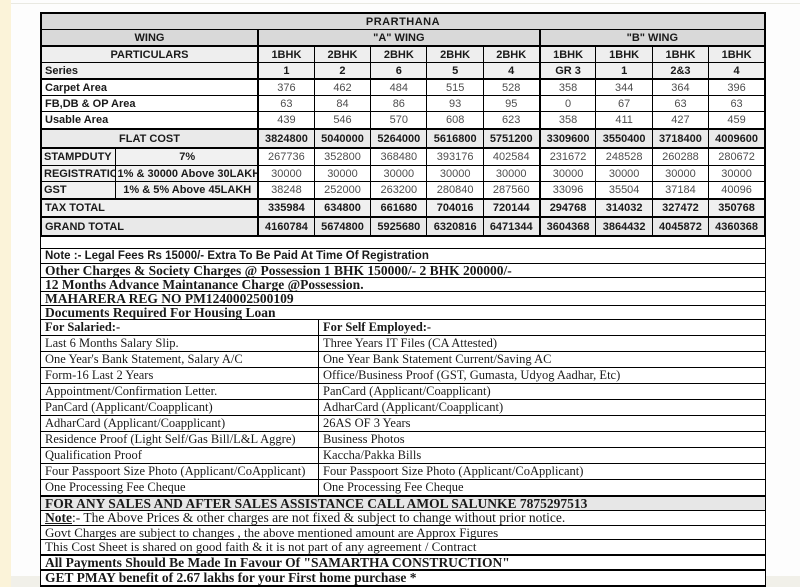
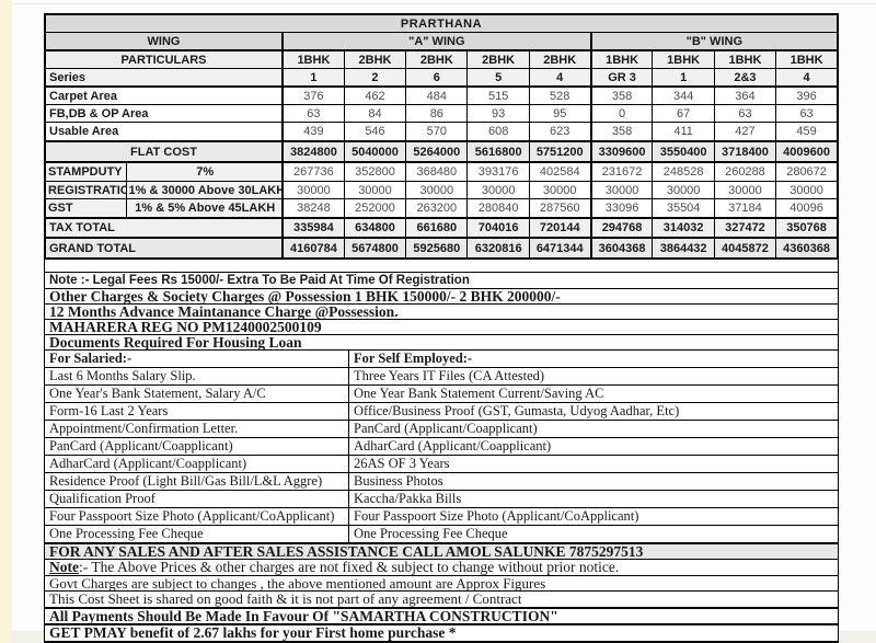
  PRARTHANA
  WING	"A" WING	"B" WING
  PARTICULARS	1BHK	2BHK	2BHK	2BHK	2BHK	1BHK	1BHK	1BHK	1BHK
  Series	1	2	6	5	4	GR 3	1	2&3	4
  Carpet Area	376	462	484	515	528	358	344	364	396
  FB,DB & OP Area	63	84	86	93	95	0	67	63	63
  Usable Area	439	546	570	608	623	358	411	427	459
  FLAT COST	3824800	5040000	5264000	5616800	5751200	3309600	3550400	3718400	4009600
  STAMPDUTY	7%	267736	352800	368480	393176	402584	231672	248528	260288	280672
  REGISTRATIO	1% & 30000 Above 30LAKH	30000	30000	30000	30000	30000	30000	30000	30000	30000
  GST	1% & 5% Above 45LAKH	38248	252000	263200	280840	287560	33096	35504	37184	40096
  TAX TOTAL	335984	634800	661680	704016	720144	294768	314032	327472	350768
  GRAND TOTAL	4160784	5674800	5925680	6320816	6471344	3604368	3864432	4045872	4360368
  Note :- Legal Fees Rs 15000/- Extra To Be Paid At Time Of Registration
  Other Charges & Society Charges @ Possession 1 BHK 150000/- 2 BHK 200000/-
  12 Months Advance Maintanance Charge @Possession.
  MAHARERA REG NO PM1240002500109
  Documents Required For Housing Loan
  For Salaried:-	For Self Employed:-
  Last 6 Months Salary Slip.	Three Years IT Files (CA Attested)
  One Year's Bank Statement, Salary A/C	One Year Bank Statement Current/Saving AC
  Form-16 Last 2 Years	Office/Business Proof (GST, Gumasta, Udyog Aadhar, Etc)
  Appointment/Confirmation Letter.	PanCard (Applicant/Coapplicant)
  PanCard (Applicant/Coapplicant)	AdharCard (Applicant/Coapplicant)
  AdharCard (Applicant/Coapplicant)	26AS OF 3 Years
- Residence Proof (Light Self/Gas Bill/L&L Aggre)	Business Photos
+ Residence Proof (Light Bill/Gas Bill/L&L Aggre)	Business Photos
  Qualification Proof	Kaccha/Pakka Bills
  Four Passpoort Size Photo (Applicant/CoApplicant)	Four Passpoort Size Photo (Applicant/CoApplicant)
  One Processing Fee Cheque	One Processing Fee Cheque
  FOR ANY SALES AND AFTER SALES ASSISTANCE CALL AMOL SALUNKE 7875297513
  Note
  :- The Above Prices & other charges are not fixed & subject to change without prior notice.
  Govt Charges are subject to changes , the above mentioned amount are Approx Figures
  This Cost Sheet is shared on good faith & it is not part of any agreement / Contract
  All Payments Should Be Made In Favour Of "SAMARTHA CONSTRUCTION"
  GET PMAY benefit of 2.67 lakhs for your First home purchase *
